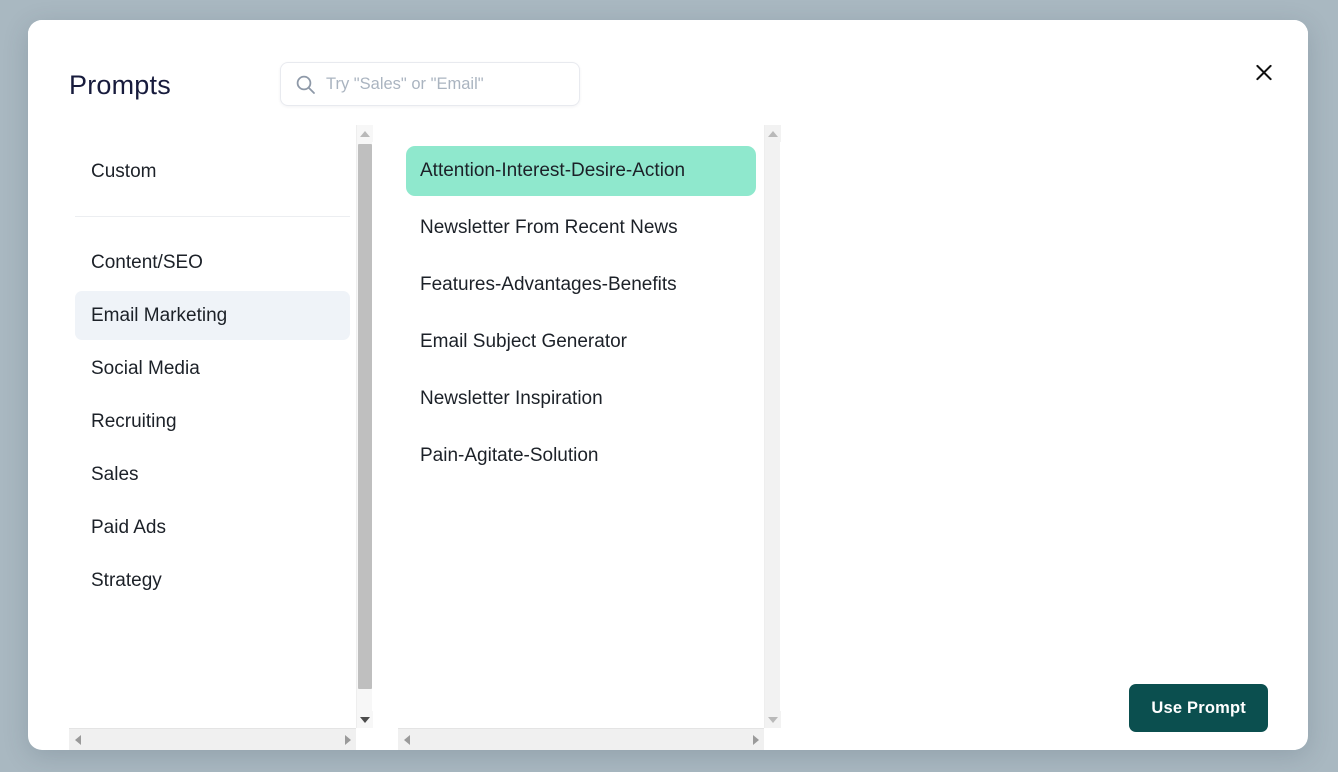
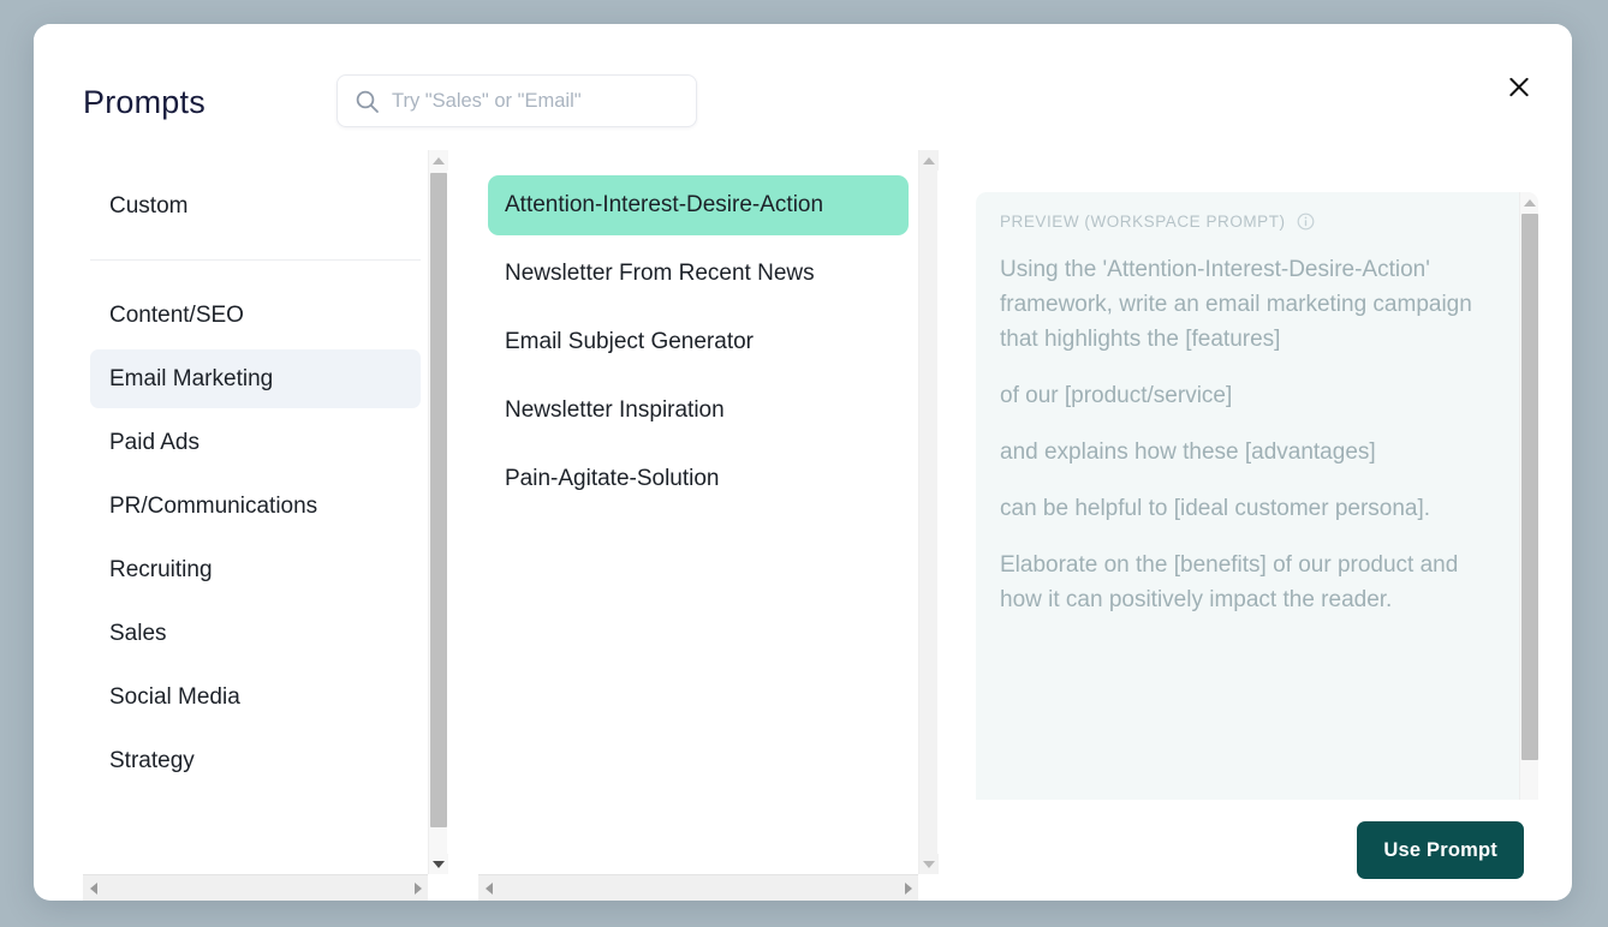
  Prompts
  Try "Sales" or "Email"
  Custom
  Content/SEO
  Email Marketing
- Social Media
+ Paid Ads
+ PR/Communications
  Recruiting
  Sales
- Paid Ads
+ Social Media
  Strategy
  Attention-Interest-Desire-Action
  Newsletter From Recent News
- Features-Advantages-Benefits
  Email Subject Generator
  Newsletter Inspiration
  Pain-Agitate-Solution
+ PREVIEW (WORKSPACE PROMPT)
+ Using the 'Attention-Interest-Desire-Action' framework, write an email marketing campaign that highlights the [features]
+ of our [product/service]
+ and explains how these [advantages]
+ can be helpful to [ideal customer persona].
+ Elaborate on the [benefits] of our product and how it can positively impact the reader.
  Use Prompt
